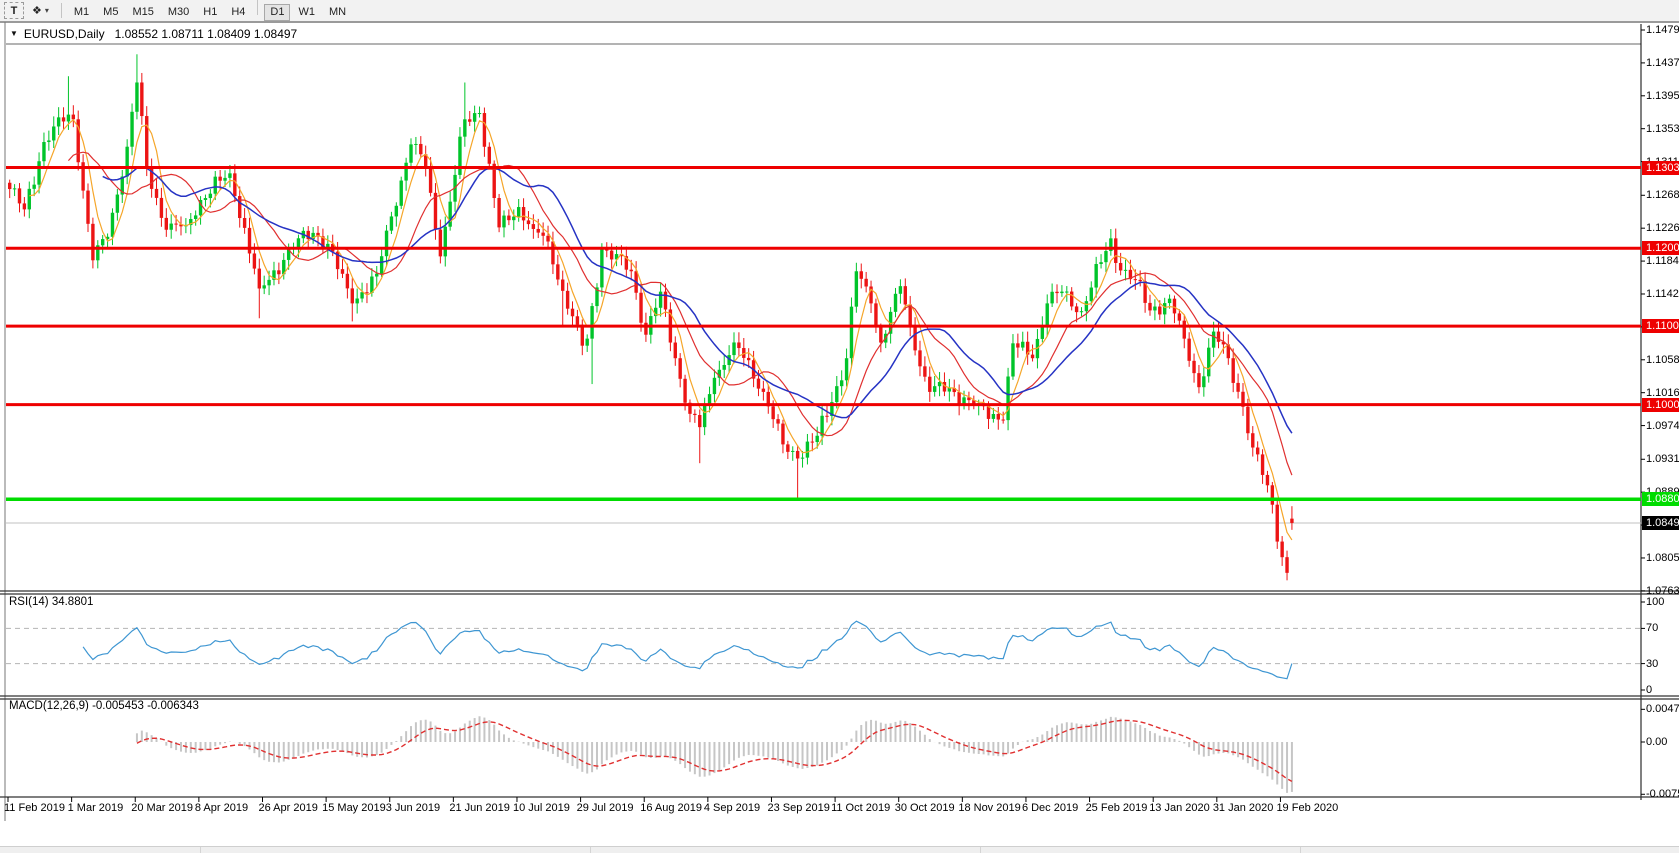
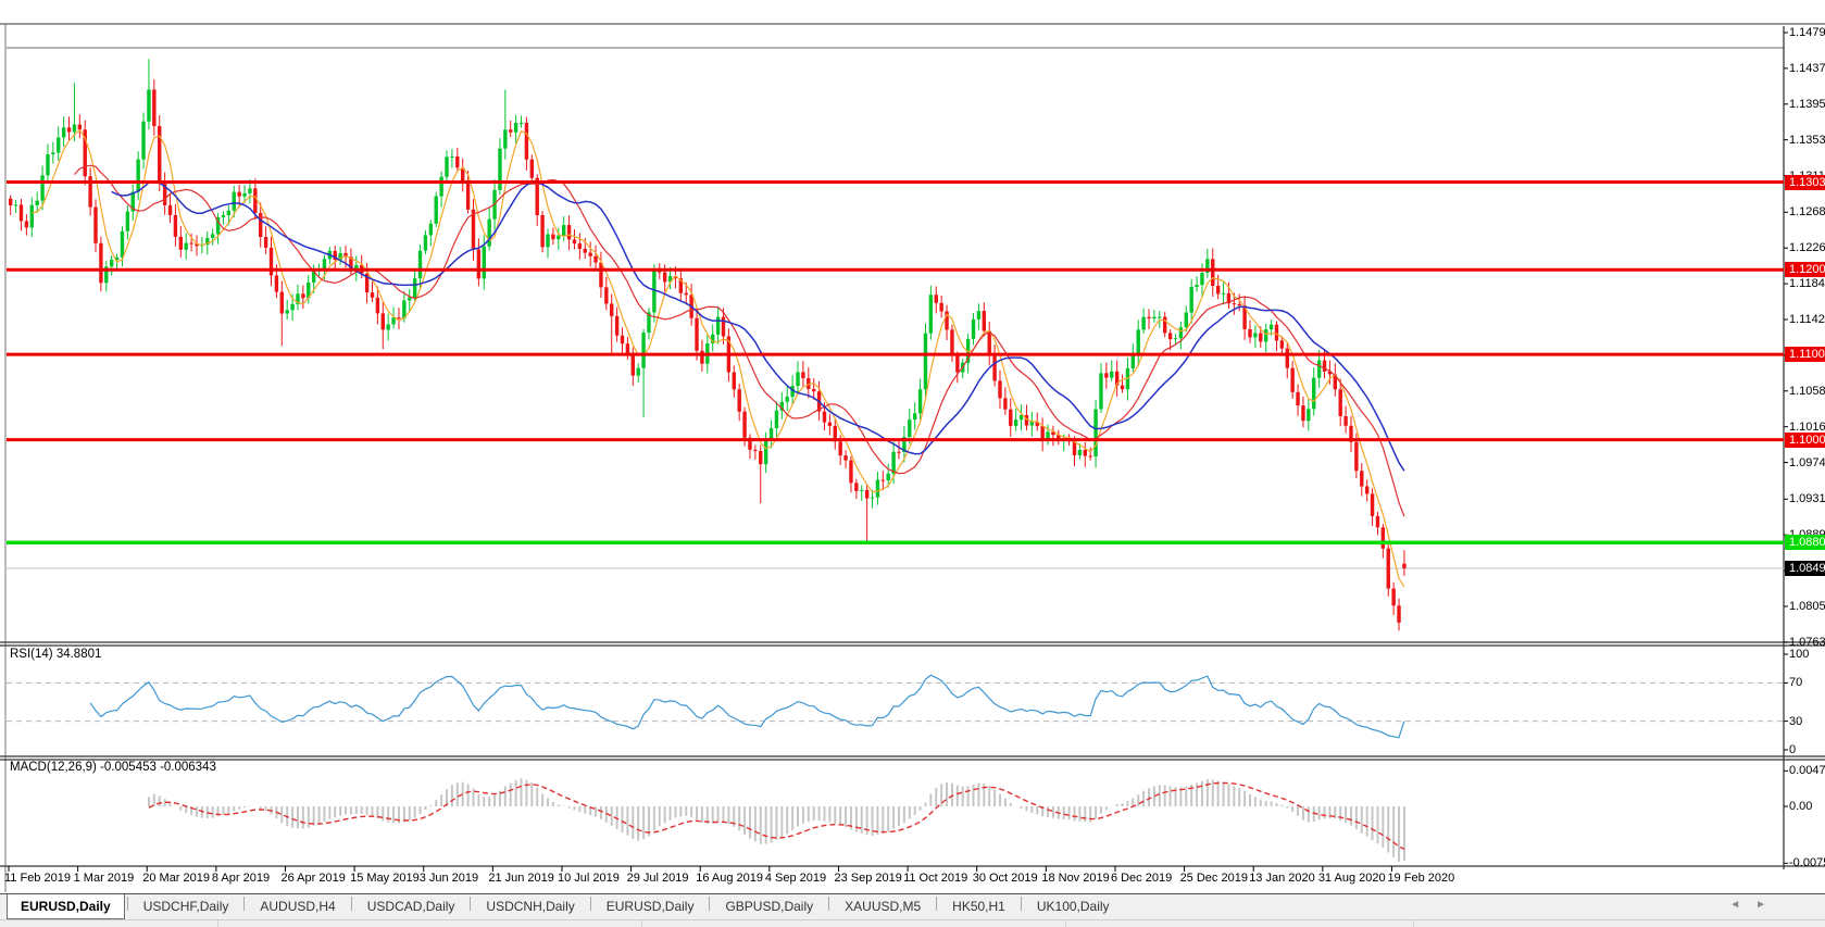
- T
- ❖
- ▾
- M1 M5 M15 M30 H1 H4 D1 W1 MN
- ▼
- EURUSD,Daily
- 1.08552 1.08711 1.08409 1.08497
  1.1303
  1.1200
  1.1100
  1.1000
  1.0880
  1.0849
  1.1479
  1.1437
  1.1395
  1.1353
  1.1268
  1.1226
  1.1184
  1.1142
  1.1058
  1.1016
  1.0974
  1.0931
  1.0805
  1.0763
  100
  70
  30
  0
  0.0047
  0.00
  -0.007
  11 Feb 2019
  1 Mar 2019
  20 Mar 2019
  8 Apr 2019
  26 Apr 2019
  15 May 2019
  3 Jun 2019
  21 Jun 2019
  10 Jul 2019
  29 Jul 2019
  16 Aug 2019
  4 Sep 2019
  23 Sep 2019
  11 Oct 2019
  30 Oct 2019
  18 Nov 2019
  6 Dec 2019
- 25 Feb 2019
+ 25 Dec 2019
  13 Jan 2020
- 31 Jan 2020
+ 31 Aug 2020
  19 Feb 2020
  RSI(14) 34.8801
  MACD(12,26,9) -0.005453 -0.006343
+ EURUSD,Daily USDCHF,Daily AUDUSD,H4 USDCAD,Daily USDCNH,Daily EURUSD,Daily GBPUSD,Daily XAUUSD,M5 HK50,H1 UK100,Daily
+ ◄►
